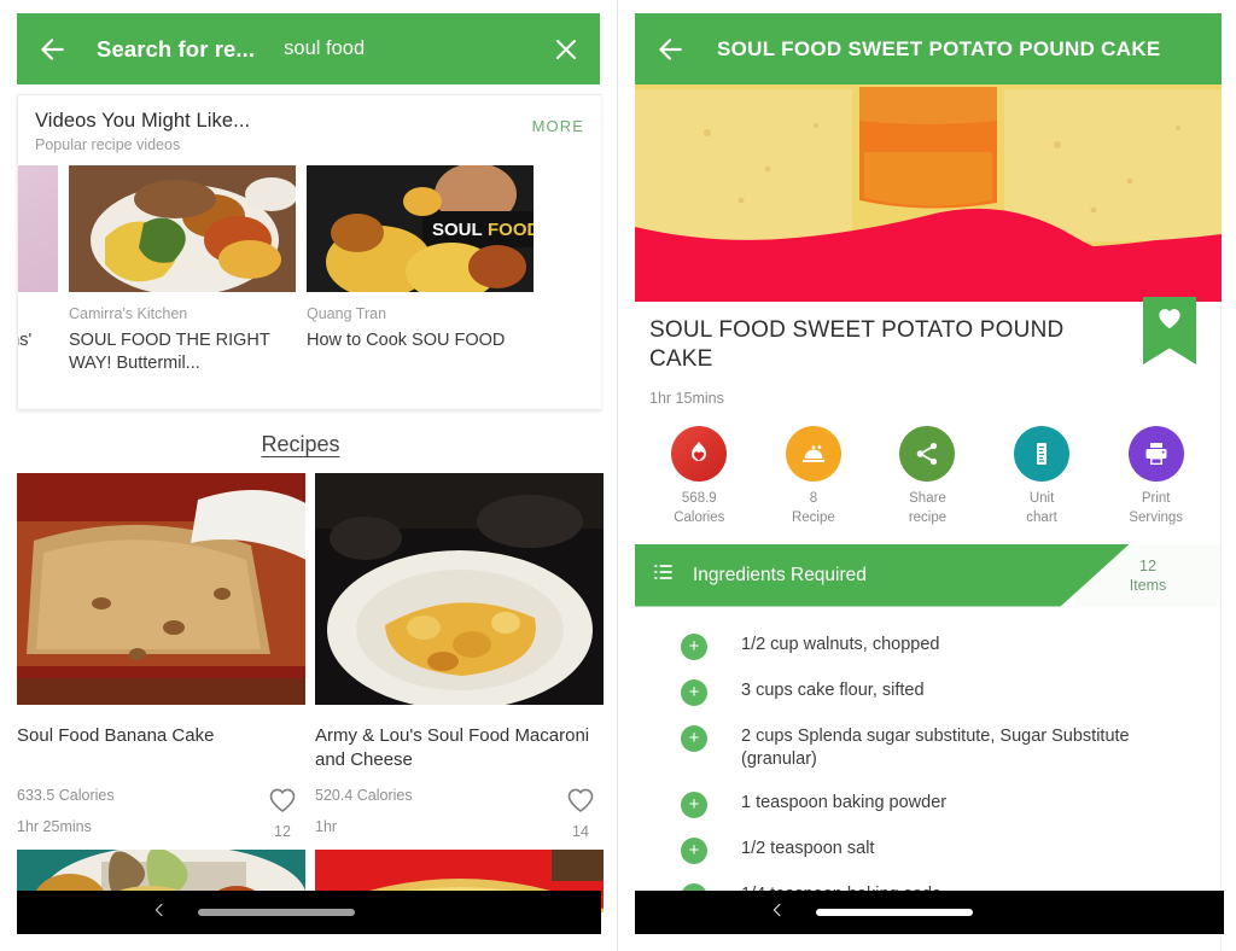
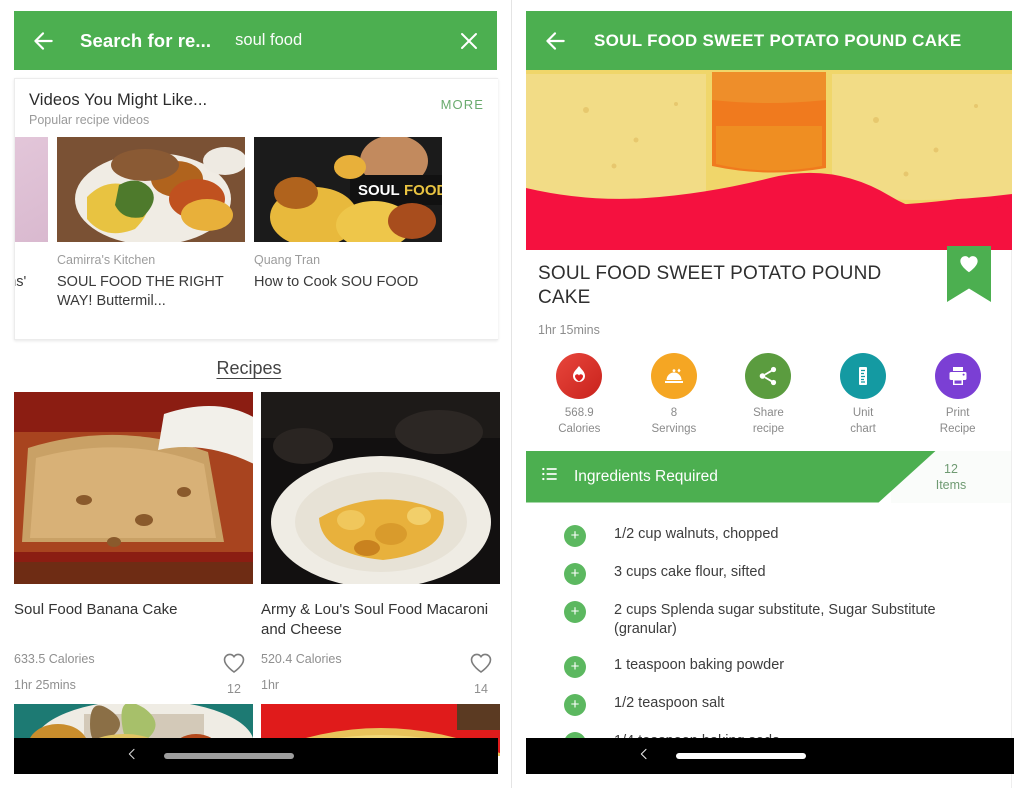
  Search for re...
  soul food
  Videos You Might Like...
  Popular recipe videos
  MORE
  Camirra's Kitchen
  SOUL FOOD THE RIGHT WAY! Buttermil...
  SOUL
  FOOD
  Quang Tran
  How to Cook SOU FOOD
  Recipes
  Soul Food Banana Cake
  633.5 Calories
  1hr 25mins
  12
  Army & Lou's Soul Food Macaroni and Cheese
  520.4 Calories
  1hr
  14
  SOUL FOOD SWEET POTATO POUND CAKE
  SOUL FOOD SWEET POTATO POUND CAKE
  1hr 15mins
  568.9
  Calories
  8
- Recipe
+ Servings
  Share
  recipe
  Unit
  chart
  Print
- Servings
+ Recipe
  12
  Items
  Ingredients Required
  +
  1/2 cup walnuts, chopped
  +
  3 cups cake flour, sifted
  +
  2 cups Splenda sugar substitute, Sugar Substitute (granular)
  +
  1 teaspoon baking powder
  +
  1/2 teaspoon salt
